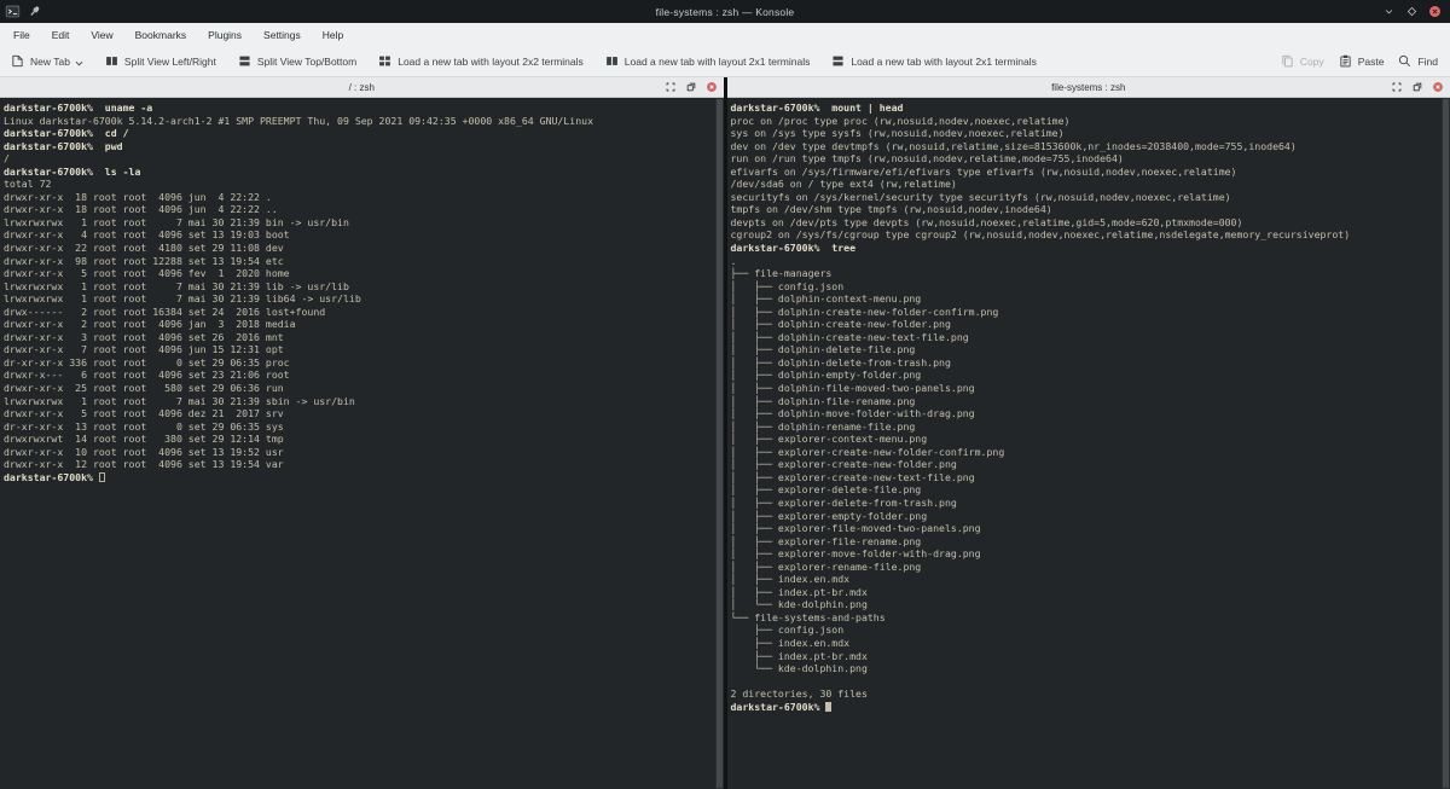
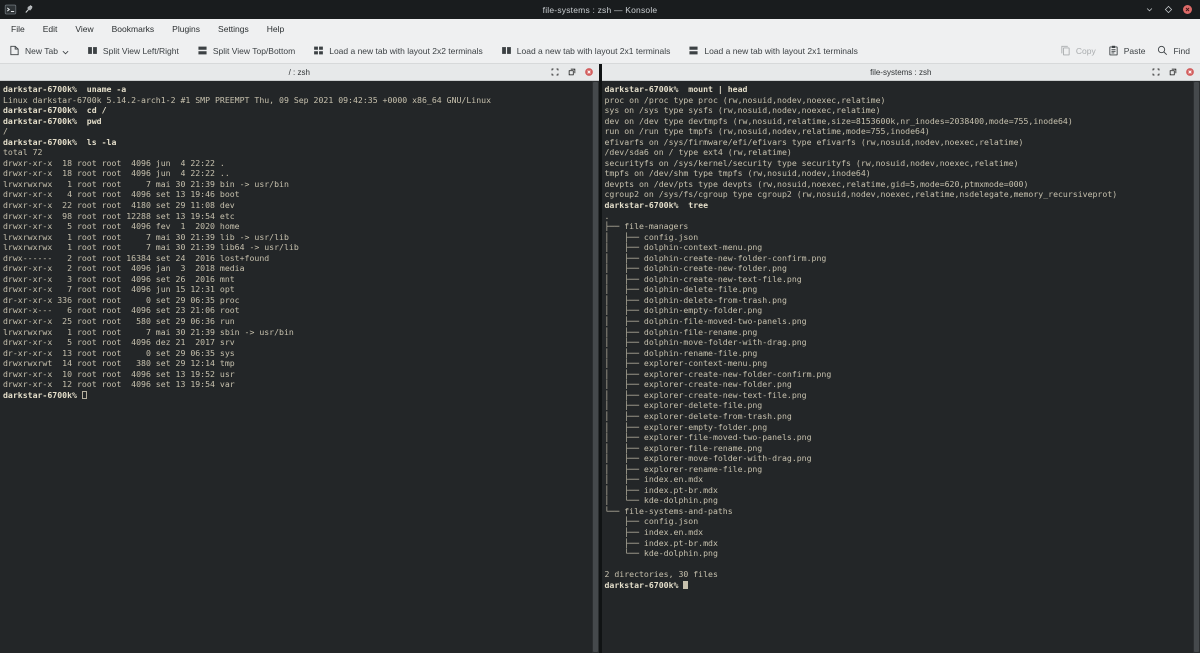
  file-systems : zsh — Konsole
  File
  Edit
  View
  Bookmarks
  Plugins
  Settings
  Help
  New Tab
  Split View Left/Right
  Split View Top/Bottom
  Load a new tab with layout 2x2 terminals
  Load a new tab with layout 2x1 terminals
  Load a new tab with layout 2x1 terminals
  Copy
  Paste
  Find
  / : zsh
  darkstar-6700k% uname -a
  Linux darkstar-6700k 5.14.2-arch1-2 #1 SMP PREEMPT Thu, 09 Sep 2021 09:42:35 +0000 x86_64 GNU/Linux
  darkstar-6700k% cd /
  darkstar-6700k% pwd
  /
  darkstar-6700k% ls -la
  total 72
  drwxr-xr-x 18 root root 4096 jun 4 22:22 .
  drwxr-xr-x 18 root root 4096 jun 4 22:22 ..
  lrwxrwxrwx 1 root root 7 mai 30 21:39 bin -> usr/bin
- drwxr-xr-x 4 root root 4096 set 13 19:03 boot
+ drwxr-xr-x 4 root root 4096 set 13 19:46 boot
  drwxr-xr-x 22 root root 4180 set 29 11:08 dev
  drwxr-xr-x 98 root root 12288 set 13 19:54 etc
  drwxr-xr-x 5 root root 4096 fev 1 2020 home
  lrwxrwxrwx 1 root root 7 mai 30 21:39 lib -> usr/lib
  lrwxrwxrwx 1 root root 7 mai 30 21:39 lib64 -> usr/lib
  drwx------ 2 root root 16384 set 24 2016 lost+found
  drwxr-xr-x 2 root root 4096 jan 3 2018 media
  drwxr-xr-x 3 root root 4096 set 26 2016 mnt
  drwxr-xr-x 7 root root 4096 jun 15 12:31 opt
  dr-xr-xr-x 336 root root 0 set 29 06:35 proc
  drwxr-x--- 6 root root 4096 set 23 21:06 root
  drwxr-xr-x 25 root root 580 set 29 06:36 run
  lrwxrwxrwx 1 root root 7 mai 30 21:39 sbin -> usr/bin
  drwxr-xr-x 5 root root 4096 dez 21 2017 srv
  dr-xr-xr-x 13 root root 0 set 29 06:35 sys
  drwxrwxrwt 14 root root 380 set 29 12:14 tmp
  drwxr-xr-x 10 root root 4096 set 13 19:52 usr
  drwxr-xr-x 12 root root 4096 set 13 19:54 var
  darkstar-6700k%
  file-systems : zsh
  darkstar-6700k% mount | head
  proc on /proc type proc (rw,nosuid,nodev,noexec,relatime)
  sys on /sys type sysfs (rw,nosuid,nodev,noexec,relatime)
  dev on /dev type devtmpfs (rw,nosuid,relatime,size=8153600k,nr_inodes=2038400,mode=755,inode64)
  run on /run type tmpfs (rw,nosuid,nodev,relatime,mode=755,inode64)
  efivarfs on /sys/firmware/efi/efivars type efivarfs (rw,nosuid,nodev,noexec,relatime)
  /dev/sda6 on / type ext4 (rw,relatime)
  securityfs on /sys/kernel/security type securityfs (rw,nosuid,nodev,noexec,relatime)
  tmpfs on /dev/shm type tmpfs (rw,nosuid,nodev,inode64)
  devpts on /dev/pts type devpts (rw,nosuid,noexec,relatime,gid=5,mode=620,ptmxmode=000)
  cgroup2 on /sys/fs/cgroup type cgroup2 (rw,nosuid,nodev,noexec,relatime,nsdelegate,memory_recursiveprot)
  darkstar-6700k% tree
  .
  ├── file-managers
  │ ├── config.json
  │ ├── dolphin-context-menu.png
  │ ├── dolphin-create-new-folder-confirm.png
  │ ├── dolphin-create-new-folder.png
  │ ├── dolphin-create-new-text-file.png
  │ ├── dolphin-delete-file.png
  │ ├── dolphin-delete-from-trash.png
  │ ├── dolphin-empty-folder.png
  │ ├── dolphin-file-moved-two-panels.png
  │ ├── dolphin-file-rename.png
  │ ├── dolphin-move-folder-with-drag.png
  │ ├── dolphin-rename-file.png
  │ ├── explorer-context-menu.png
  │ ├── explorer-create-new-folder-confirm.png
  │ ├── explorer-create-new-folder.png
  │ ├── explorer-create-new-text-file.png
  │ ├── explorer-delete-file.png
  │ ├── explorer-delete-from-trash.png
  │ ├── explorer-empty-folder.png
  │ ├── explorer-file-moved-two-panels.png
  │ ├── explorer-file-rename.png
  │ ├── explorer-move-folder-with-drag.png
  │ ├── explorer-rename-file.png
  │ ├── index.en.mdx
  │ ├── index.pt-br.mdx
  │ └── kde-dolphin.png
  └── file-systems-and-paths
  ├── config.json
  ├── index.en.mdx
  ├── index.pt-br.mdx
  └── kde-dolphin.png
  2 directories, 30 files
  darkstar-6700k%
